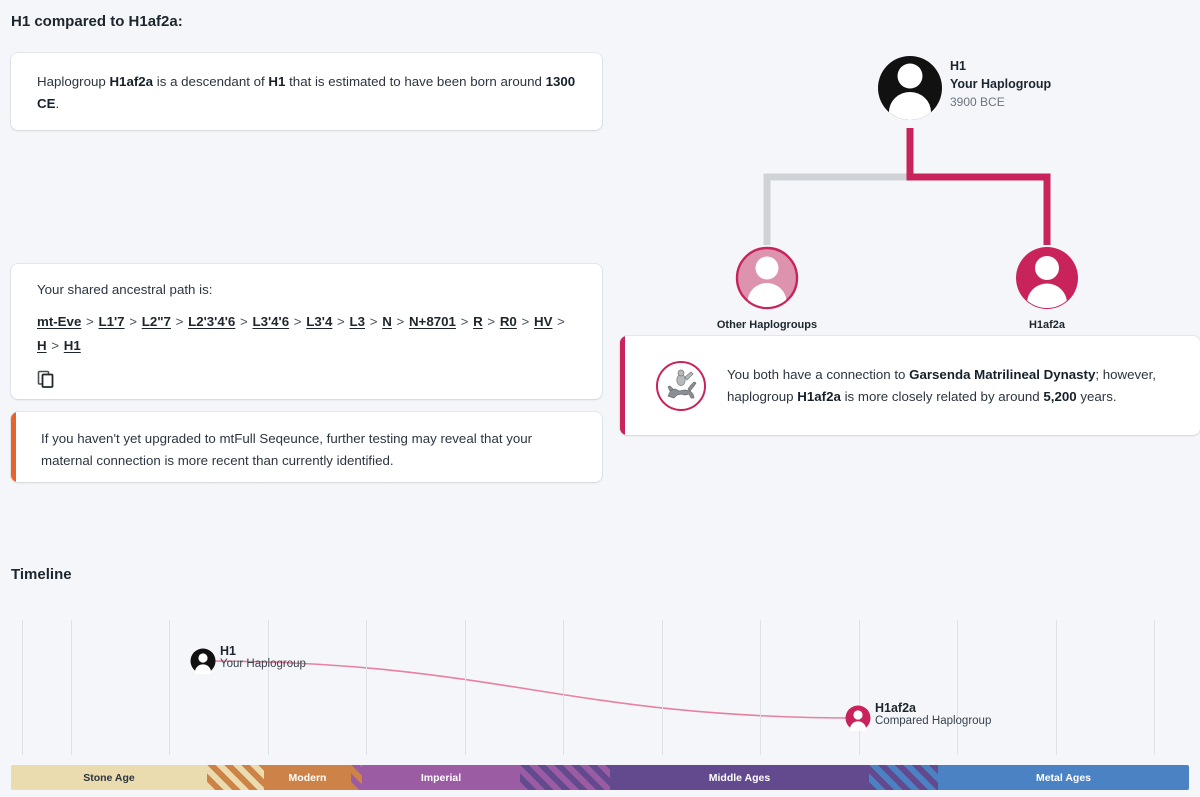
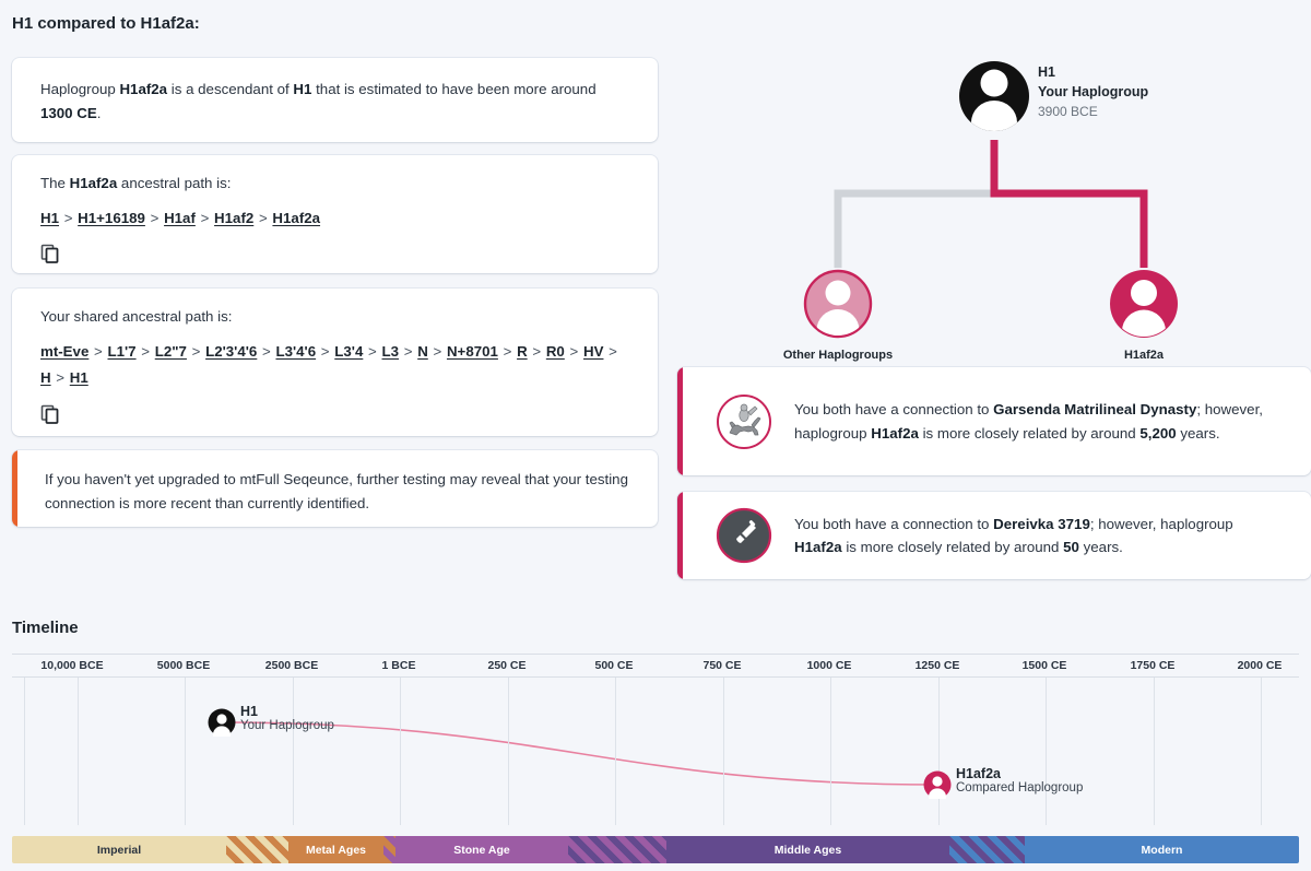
  H1 compared to H1af2a:
- Haplogroup H1af2a is a descendant of H1 that is estimated to have been born around 1300 CE.
+ Haplogroup H1af2a is a descendant of H1 that is estimated to have been more around 1300 CE.
+ The H1af2a ancestral path is:
+ H1 > H1+16189 > H1af > H1af2 > H1af2a
  Your shared ancestral path is:
  mt-Eve > L1'7 > L2"7 > L2'3'4'6 > L3'4'6 > L3'4 > L3 > N > N+8701 > R > R0 > HV > H > H1
- If you haven't yet upgraded to mtFull Seqeunce, further testing may reveal that your maternal connection is more recent than currently identified.
+ If you haven't yet upgraded to mtFull Seqeunce, further testing may reveal that your testing connection is more recent than currently identified.
  H1
  Your Haplogroup
  3900 BCE
  Other Haplogroups
  H1af2a
  You both have a connection to Garsenda Matrilineal Dynasty; however, haplogroup H1af2a is more closely related by around 5,200 years.
+ You both have a connection to Dereivka 3719; however, haplogroup H1af2a is more closely related by around 50 years.
  Timeline
+ 10,000 BCE
+ 5000 BCE
+ 2500 BCE
+ 1 BCE
+ 250 CE
+ 500 CE
+ 750 CE
+ 1000 CE
+ 1250 CE
+ 1500 CE
+ 1750 CE
+ 2000 CE
  H1
  Your Haplogroup
  H1af2a
  Compared Haplogroup
- Stone Age
+ Imperial
- Modern
+ Metal Ages
- Imperial
+ Stone Age
  Middle Ages
- Metal Ages
+ Modern
